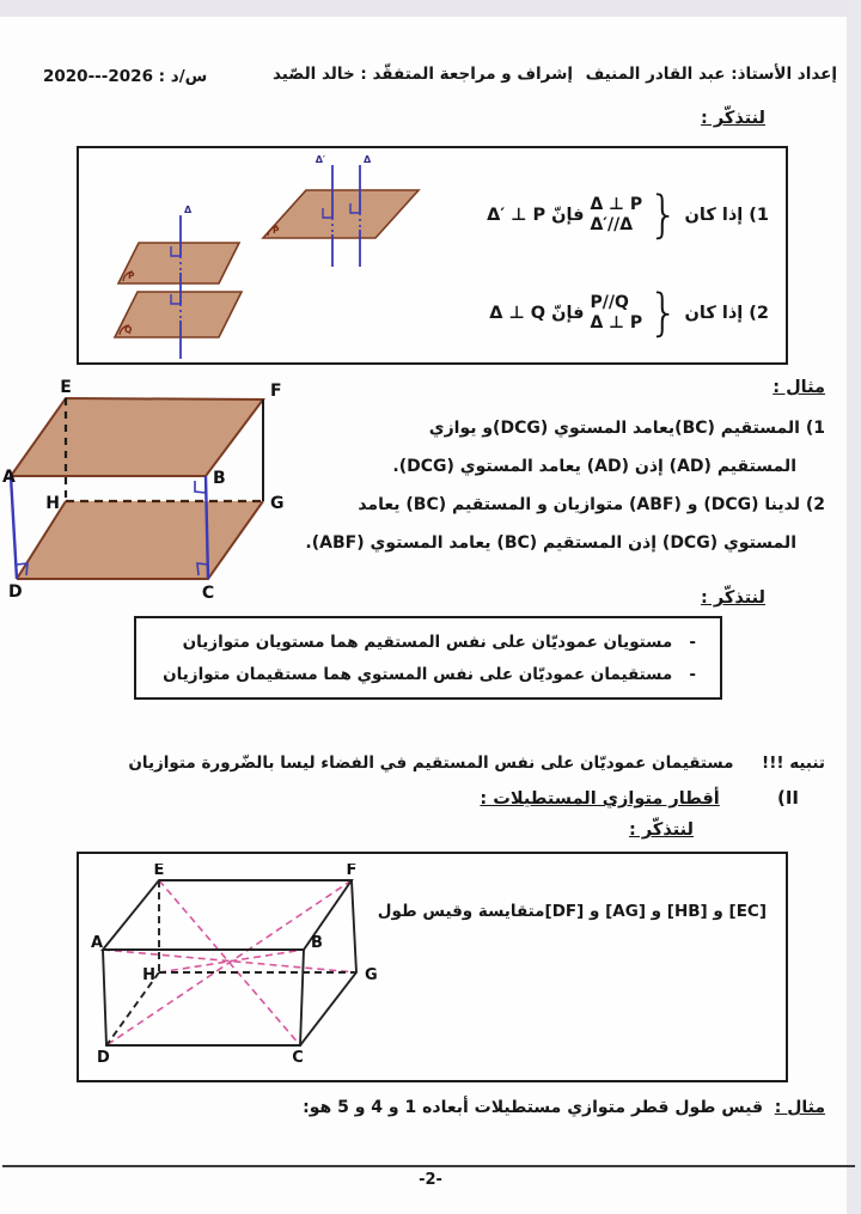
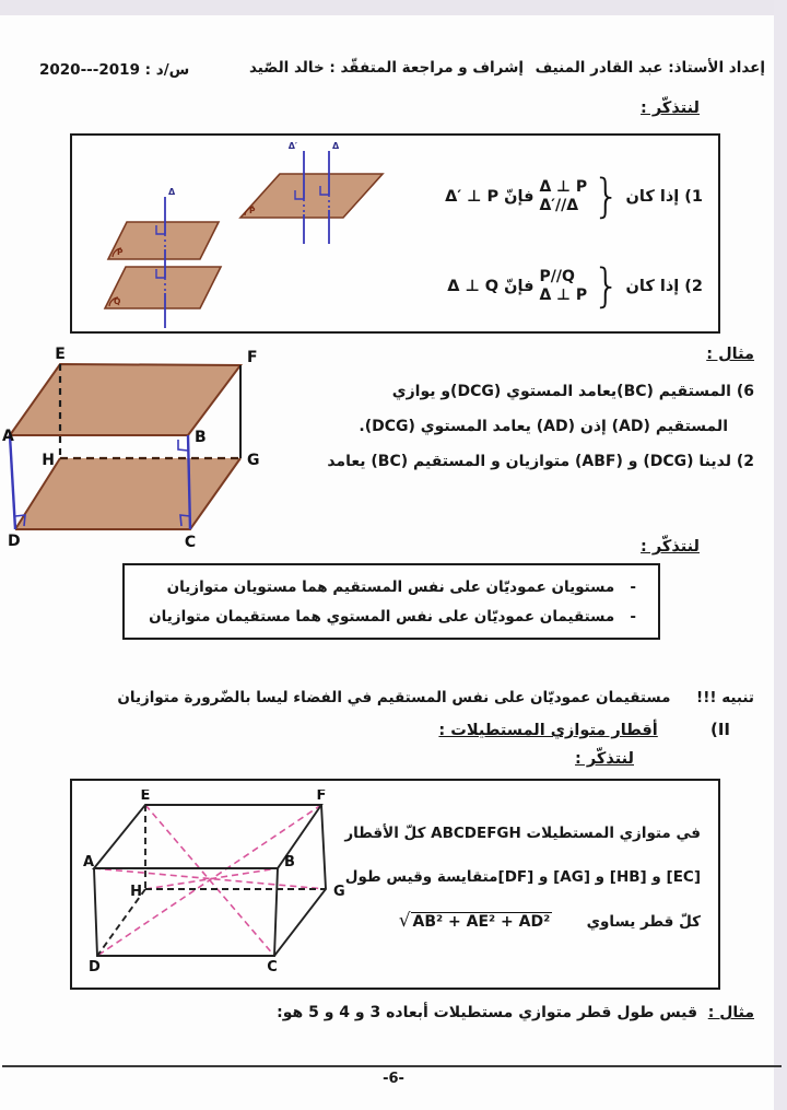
  إعداد الأستاذ: عبد القادر المنيف
  إشراف و مراجعة المتفقّد : خالد الصّيد
- س/د : 2026---2020
+ س/د : 2019---2020
  لنتذكّر :
  Δ′
  Δ
  P
  Δ
  P
  Q
  1) إذا كان
  }
  Δ ⊥ P
  Δ′//Δ
  فإنّ
  Δ′ ⊥ P
  2) إذا كان
  }
  P//Q
  Δ ⊥ P
  فإنّ
  Δ ⊥ Q
  مثال :
  E
  F
  A
  B
  H
  G
  D
  C
- 1) المستقيم (BC)يعامد المستوي (DCG)و يوازي
+ 6) المستقيم (BC)يعامد المستوي (DCG)و يوازي
  المستقيم (AD) إذن (AD) يعامد المستوي (DCG).
  2) لدينا (DCG) و (ABF) متوازيان و المستقيم (BC) يعامد
- المستوي (DCG) إذن المستقيم (BC) يعامد المستوي (ABF).
  لنتذكّر :
  - مستويان عموديّان على نفس المستقيم هما مستويان متوازيان
  - مستقيمان عموديّان على نفس المستوي هما مستقيمان متوازيان
  تنبيه !!! مستقيمان عموديّان على نفس المستقيم في الفضاء ليسا بالضّرورة متوازيان
  (II أقطار متوازي المستطيلات :
  لنتذكّر :
  E
  F
  A
  B
  H
  G
  D
  C
+ في متوازي المستطيلات ABCDEFGH كلّ الأقطار
  [EC] و [HB] و [AG] و [DF]متقايسة وقيس طول
+ كلّ قطر يساوي √ AB² + AE² + AD²
- مثال : قيس طول قطر متوازي مستطيلات أبعاده 1 و 4 و 5 هو:
+ مثال : قيس طول قطر متوازي مستطيلات أبعاده 3 و 4 و 5 هو:
- -2-
+ -6-
